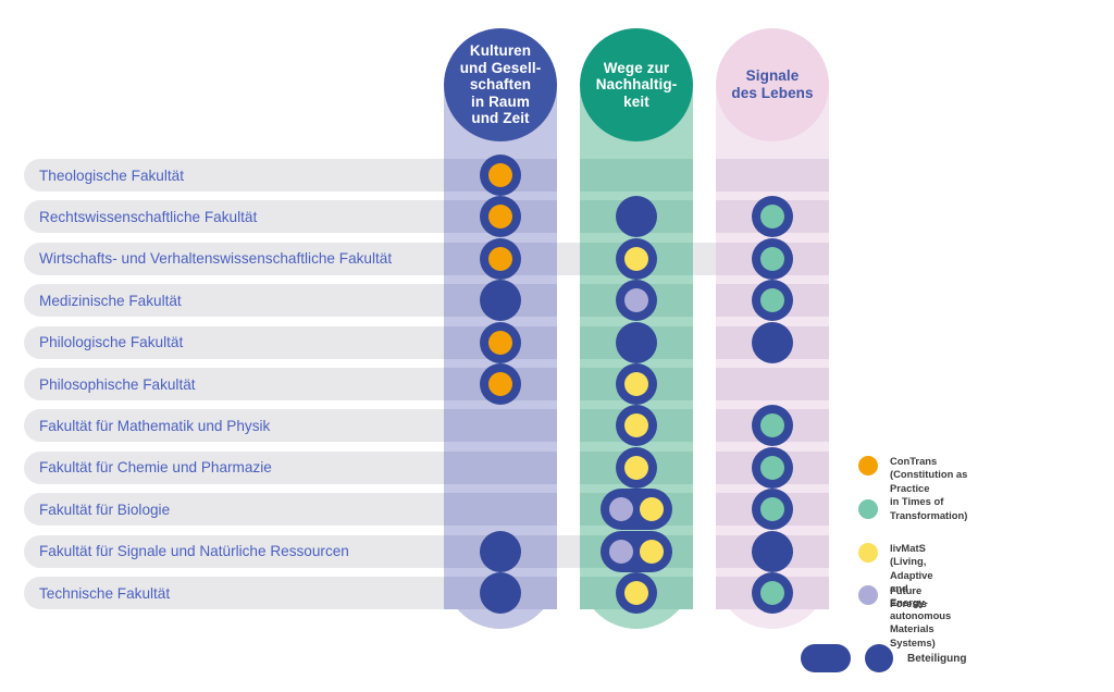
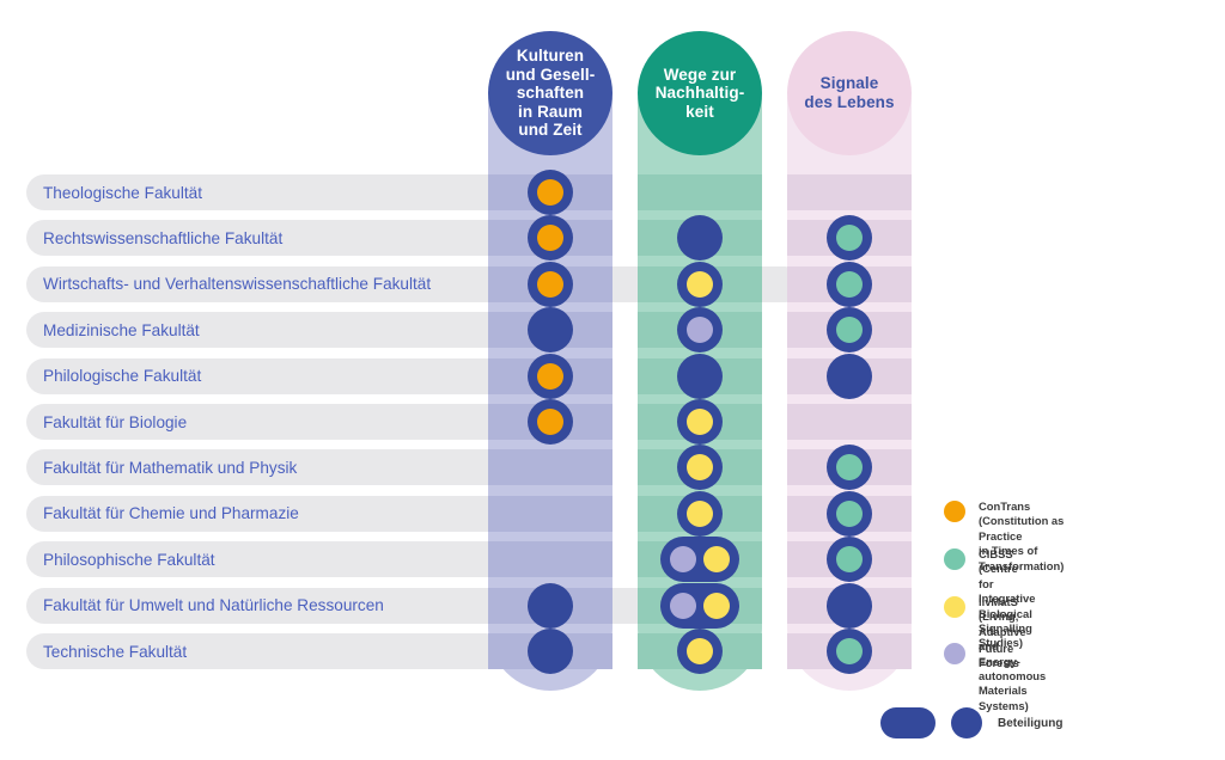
  Theologische Fakultät
  Rechtswissenschaftliche Fakultät
  Wirtschafts- und Verhaltenswissenschaftliche Fakultät
  Medizinische Fakultät
  Philologische Fakultät
- Philosophische Fakultät
+ Fakultät für Biologie
  Fakultät für Mathematik und Physik
  Fakultät für Chemie und Pharmazie
- Fakultät für Biologie
+ Philosophische Fakultät
- Fakultät für Signale und Natürliche Ressourcen
+ Fakultät für Umwelt und Natürliche Ressourcen
  Technische Fakultät
  Kulturen
  und Gesell-
  schaften
  in Raum
  und Zeit
  Wege zur
  Nachhaltig-
  keit
  Signale
  des Lebens
  ConTrans (Constitution as Practice
  in Times of Transformation)
+ CIBSS (Centre for Integrative
+ Biological Signalling Studies)
  livMatS (Living, Adaptive and
  Energy-autonomous Materials Systems)
  Future Forests
  Beteiligung
